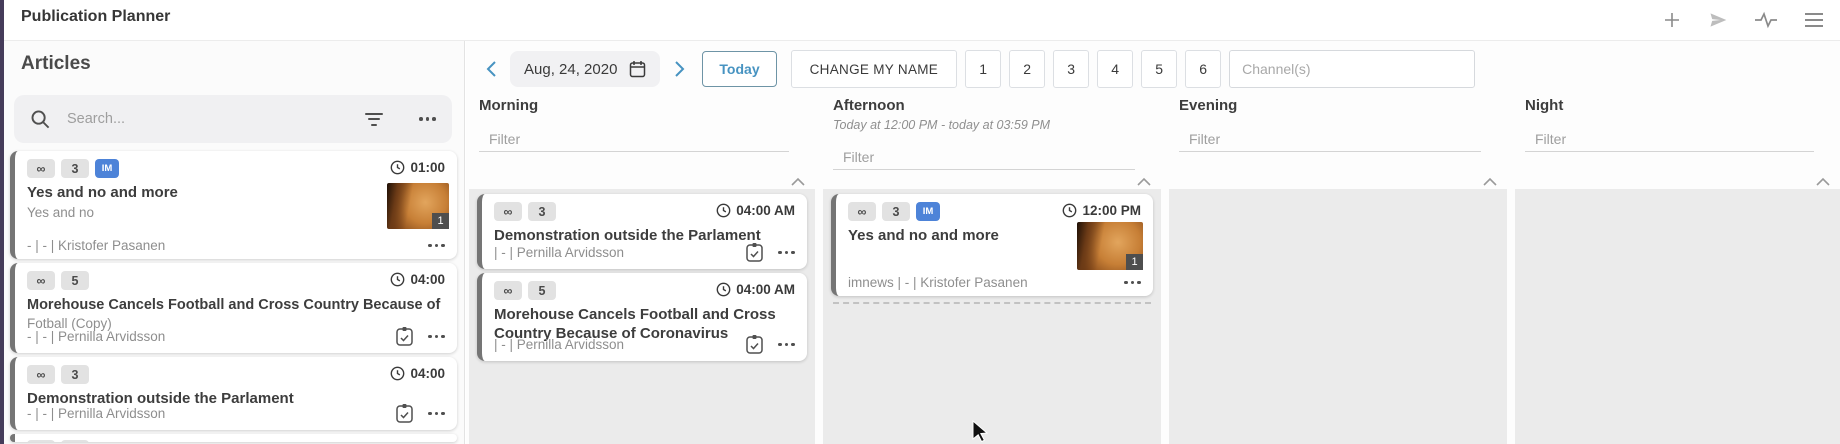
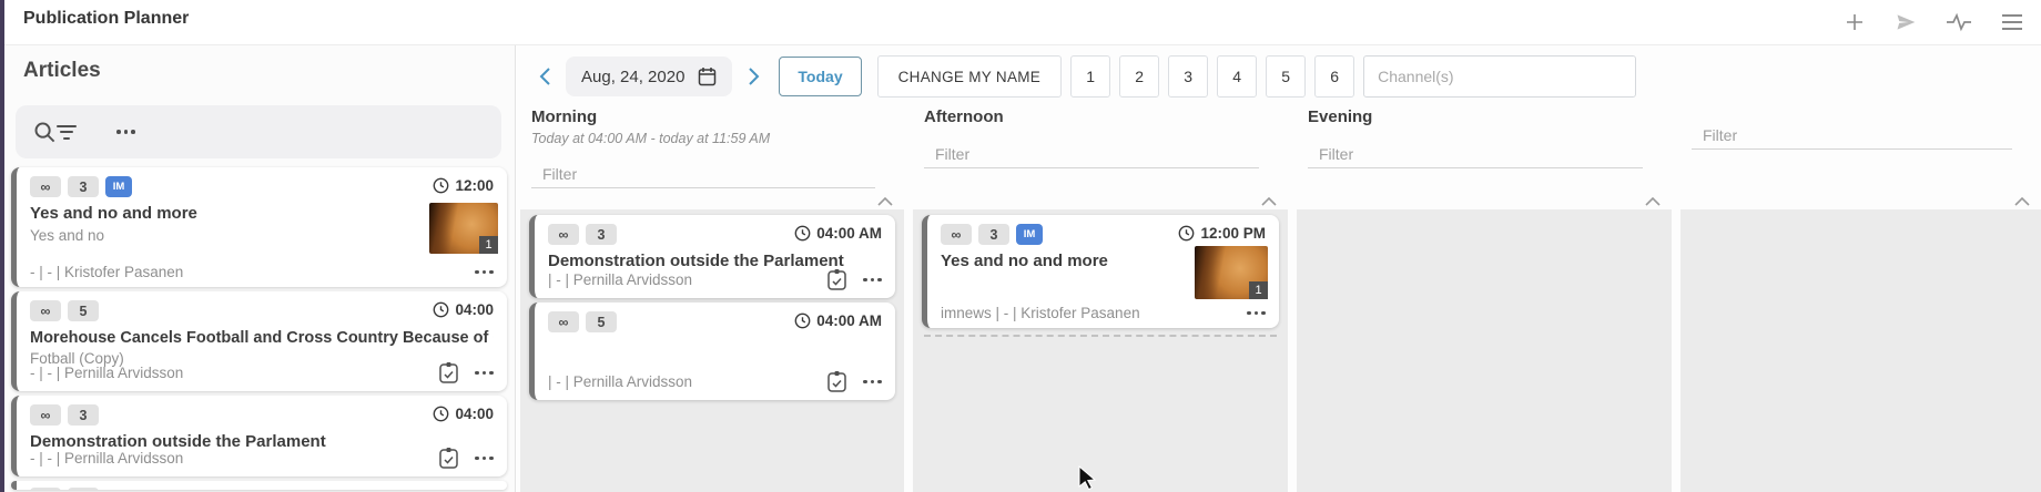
  Publication Planner
  Articles
- Search...
  ∞
  3
  IM
- 01:00
+ 12:00
  Yes and no and more
  Yes and no
  1
  - | - | Kristofer Pasanen
  ∞
  5
  04:00
  Morehouse Cancels Football and Cross Country Because of
  Fotball (Copy)
  - | - | Pernilla Arvidsson
  ∞
  3
  04:00
  Demonstration outside the Parlament
  - | - | Pernilla Arvidsson
  Aug, 24, 2020
  Today
  CHANGE MY NAME
  1
  2
  3
  4
  5
  6
  Channel(s)
  Morning
+ Today at 04:00 AM - today at 11:59 AM
  Filter
  ∞
  3
  04:00 AM
  Demonstration outside the Parlament
  | - | Pernilla Arvidsson
  ∞
  5
  04:00 AM
- Morehouse Cancels Football and Cross Country Because of Coronavirus
  | - | Pernilla Arvidsson
  Afternoon
- Today at 12:00 PM - today at 03:59 PM
  Filter
  ∞
  3
  IM
  12:00 PM
  Yes and no and more
  1
  imnews | - | Kristofer Pasanen
  Evening
  Filter
- Night
  Filter
